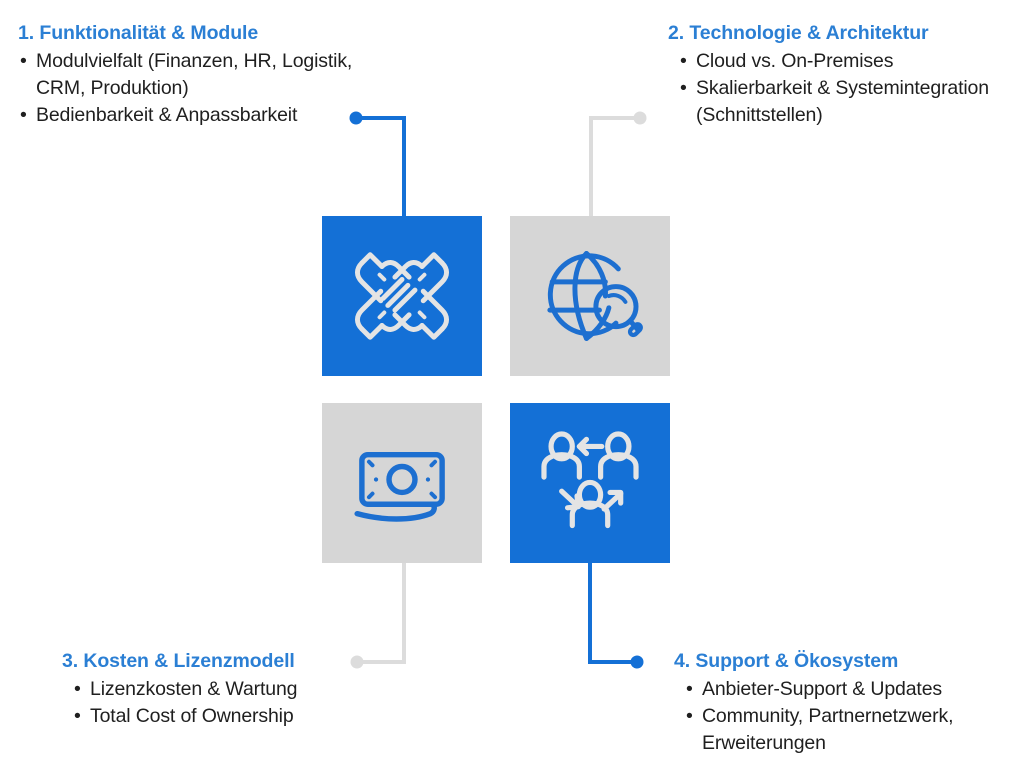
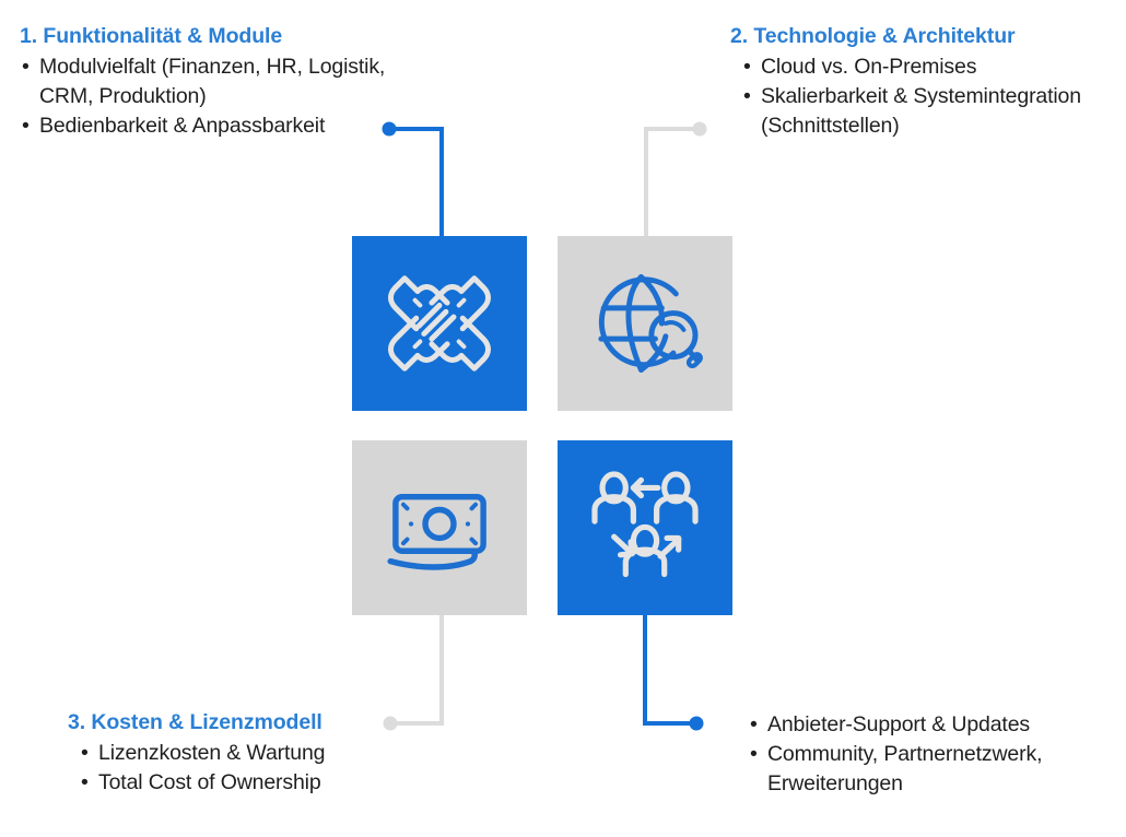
  1. Funktionalität & Module
  •
  Modulvielfalt (Finanzen, HR, Logistik, CRM, Produktion)
  •
  Bedienbarkeit & Anpassbarkeit
  2. Technologie & Architektur
  •
  Cloud vs. On-Premises
  •
  Skalierbarkeit & Systemintegration (Schnittstellen)
  3. Kosten & Lizenzmodell
  •
  Lizenzkosten & Wartung
  •
  Total Cost of Ownership
- 4. Support & Ökosystem
  •
  Anbieter-Support & Updates
  •
  Community, Partnernetzwerk, Erweiterungen
